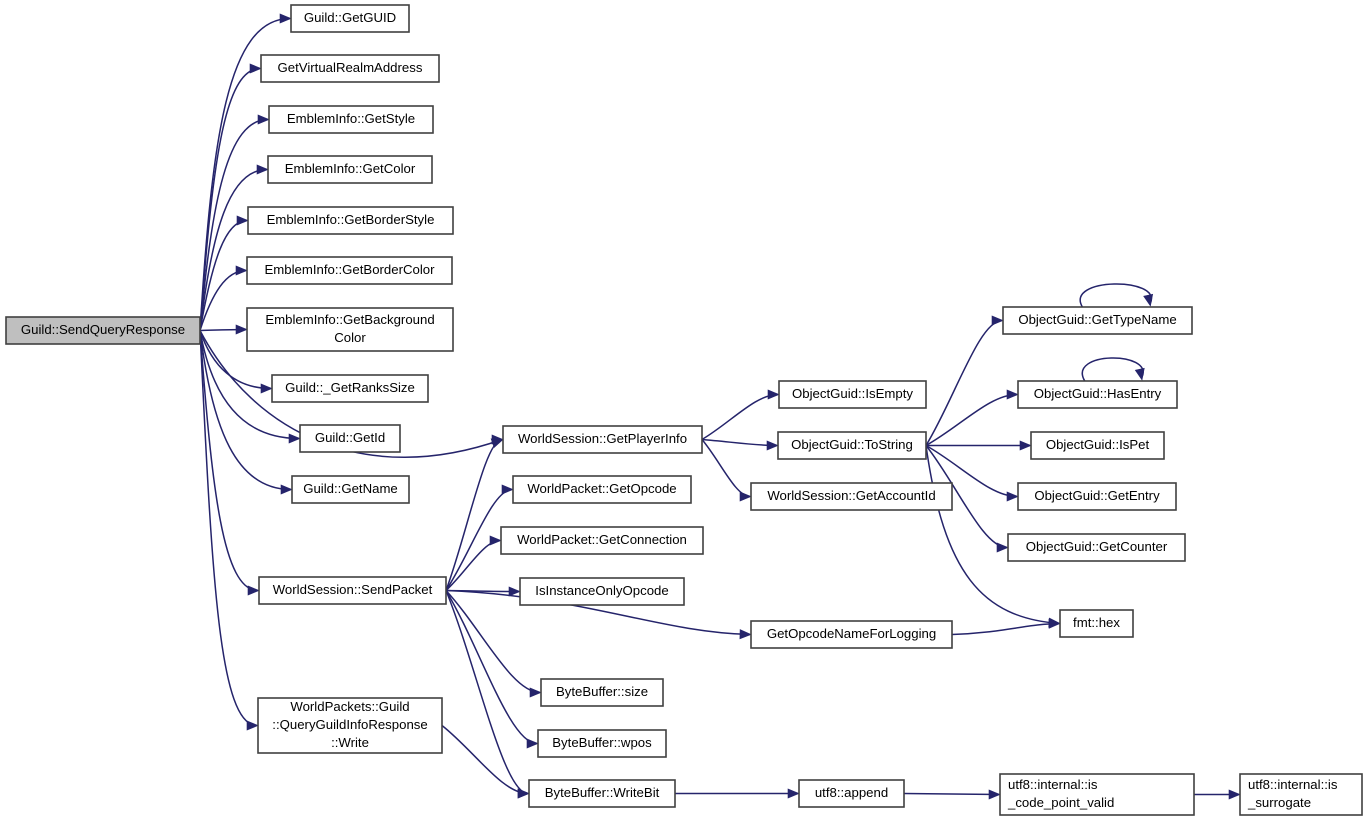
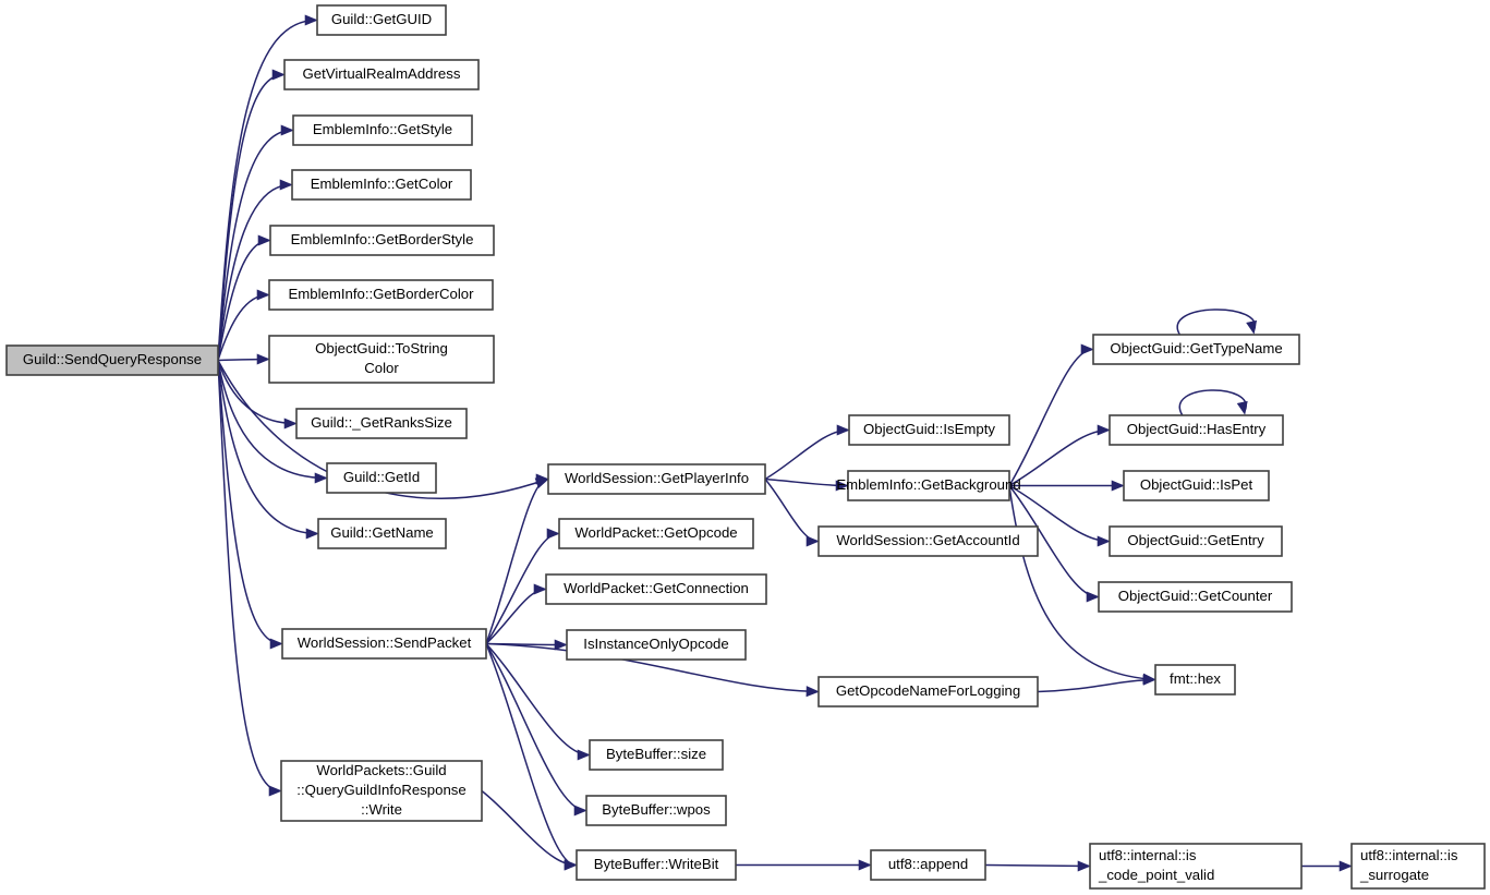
  Guild::SendQueryResponse
  Guild::GetGUID
  GetVirtualRealmAddress
  EmblemInfo::GetStyle
  EmblemInfo::GetColor
  EmblemInfo::GetBorderStyle
  EmblemInfo::GetBorderColor
- EmblemInfo::GetBackground
+ ObjectGuid::ToString
  Color
  Guild::_GetRanksSize
  Guild::GetId
  Guild::GetName
  WorldSession::SendPacket
  WorldPackets::Guild
  ::QueryGuildInfoResponse
  ::Write
  WorldSession::GetPlayerInfo
  WorldPacket::GetOpcode
  WorldPacket::GetConnection
  IsInstanceOnlyOpcode
  GetOpcodeNameForLogging
  ByteBuffer::size
  ByteBuffer::wpos
  ByteBuffer::WriteBit
  ObjectGuid::IsEmpty
- ObjectGuid::ToString
+ EmblemInfo::GetBackground
  WorldSession::GetAccountId
  ObjectGuid::GetTypeName
  ObjectGuid::HasEntry
  ObjectGuid::IsPet
  ObjectGuid::GetEntry
  ObjectGuid::GetCounter
  fmt::hex
  utf8::append
  utf8::internal::is
  _code_point_valid
  utf8::internal::is
  _surrogate
